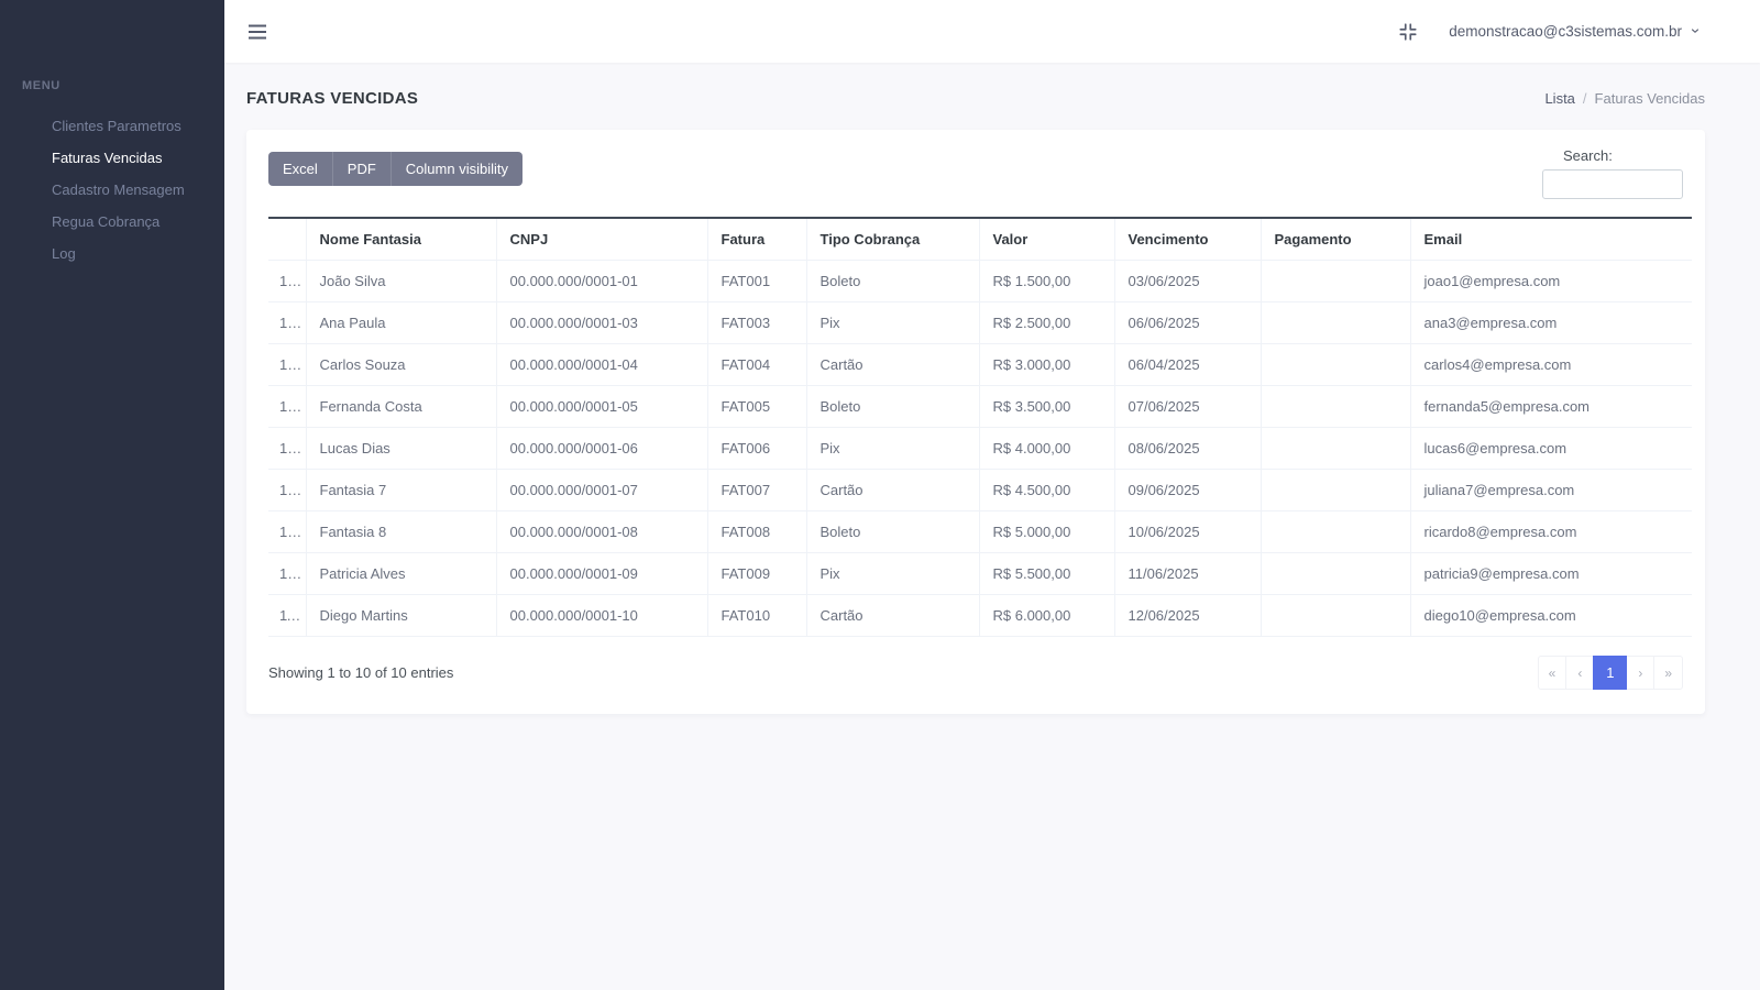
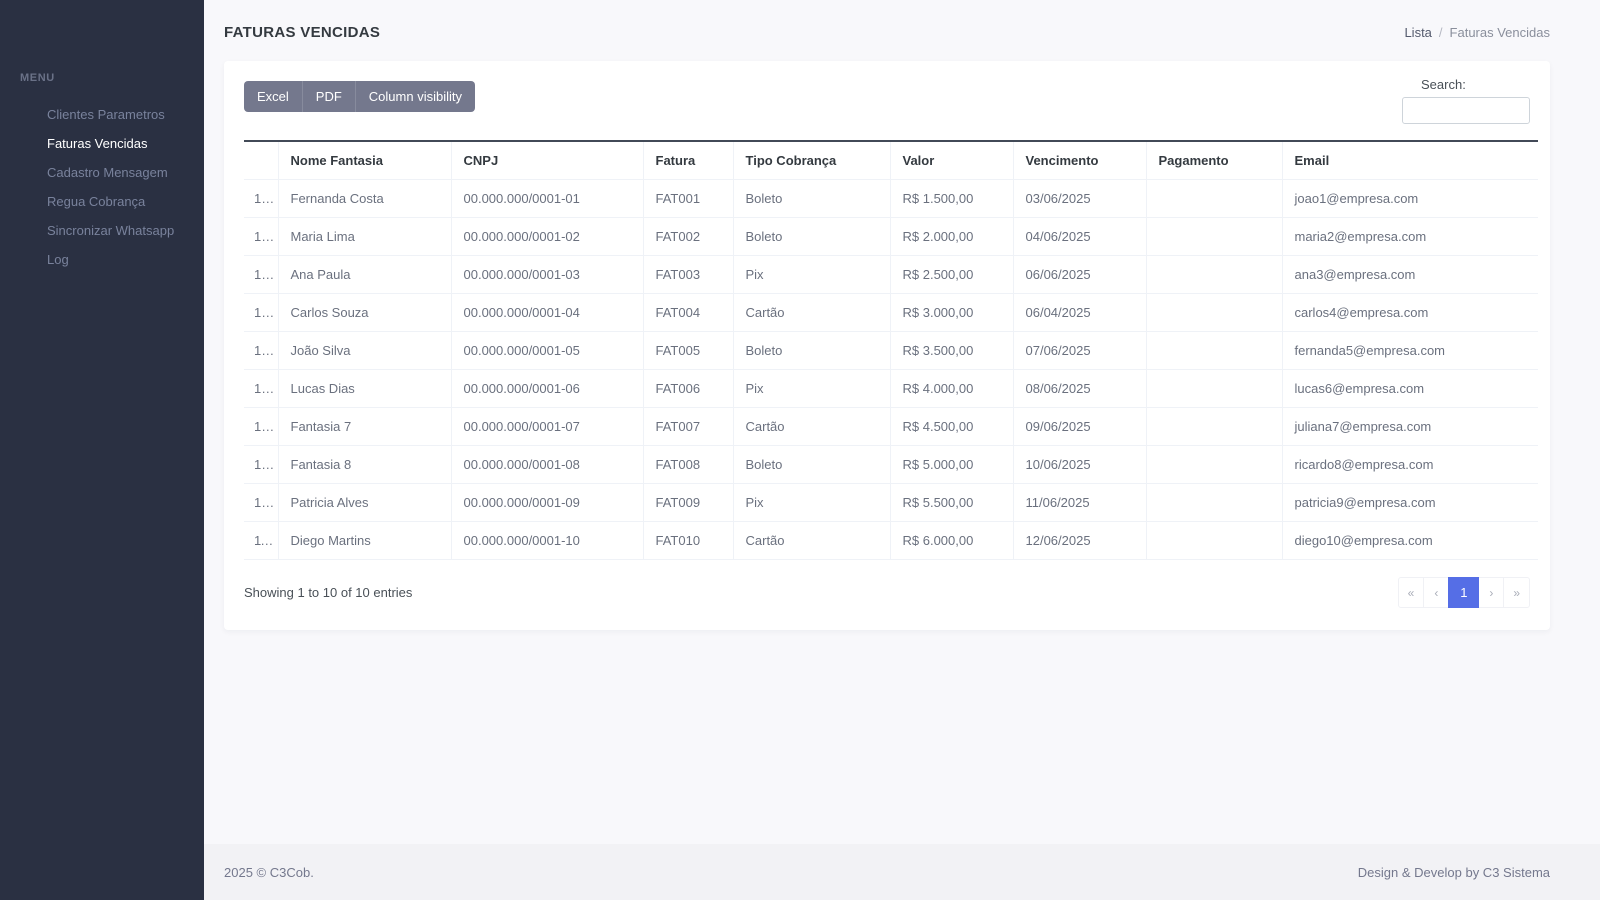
  MENU
  Clientes Parametros
  Faturas Vencidas
  Cadastro Mensagem
  Regua Cobrança
+ Sincronizar Whatsapp
  Log
- demonstracao@c3sistemas.com.br
  FATURAS VENCIDAS
  Lista
  /
  Faturas Vencidas
  Excel
  PDF
  Column visibility
  Search:
  	Nome Fantasia	CNPJ	Fatura	Tipo Cobrança	Valor	Vencimento	Pagamento	Email
- 101	João Silva	00.000.000/0001-01	FAT001	Boleto	R$ 1.500,00	03/06/2025		joao1@empresa.com
+ 101	Fernanda Costa	00.000.000/0001-01	FAT001	Boleto	R$ 1.500,00	03/06/2025		joao1@empresa.com
+ 102	Maria Lima	00.000.000/0001-02	FAT002	Boleto	R$ 2.000,00	04/06/2025		maria2@empresa.com
  103	Ana Paula	00.000.000/0001-03	FAT003	Pix	R$ 2.500,00	06/06/2025		ana3@empresa.com
  104	Carlos Souza	00.000.000/0001-04	FAT004	Cartão	R$ 3.000,00	06/04/2025		carlos4@empresa.com
- 105	Fernanda Costa	00.000.000/0001-05	FAT005	Boleto	R$ 3.500,00	07/06/2025		fernanda5@empresa.com
+ 105	João Silva	00.000.000/0001-05	FAT005	Boleto	R$ 3.500,00	07/06/2025		fernanda5@empresa.com
  106	Lucas Dias	00.000.000/0001-06	FAT006	Pix	R$ 4.000,00	08/06/2025		lucas6@empresa.com
  107	Fantasia 7	00.000.000/0001-07	FAT007	Cartão	R$ 4.500,00	09/06/2025		juliana7@empresa.com
  108	Fantasia 8	00.000.000/0001-08	FAT008	Boleto	R$ 5.000,00	10/06/2025		ricardo8@empresa.com
  109	Patricia Alves	00.000.000/0001-09	FAT009	Pix	R$ 5.500,00	11/06/2025		patricia9@empresa.com
  110	Diego Martins	00.000.000/0001-10	FAT010	Cartão	R$ 6.000,00	12/06/2025		diego10@empresa.com
  Showing 1 to 10 of 10 entries
  «
  ‹
  1
  ›
  »
+ 2025 © C3Cob.
+ Design & Develop by C3 Sistema
